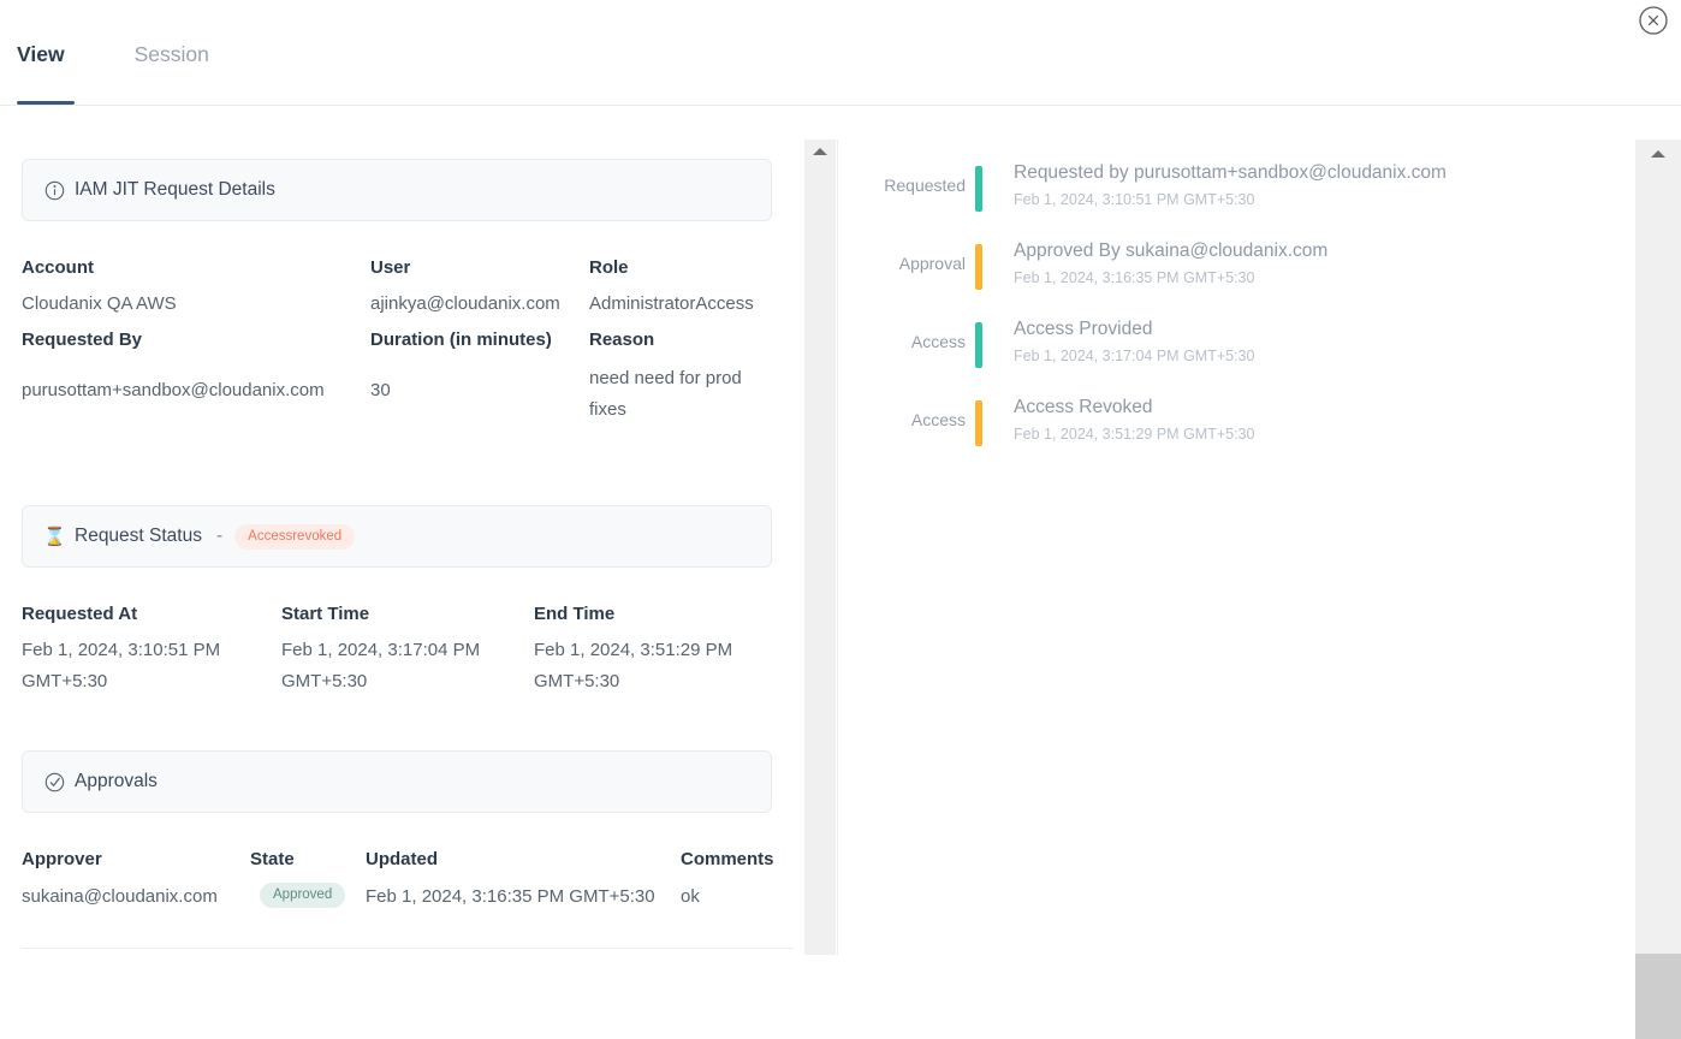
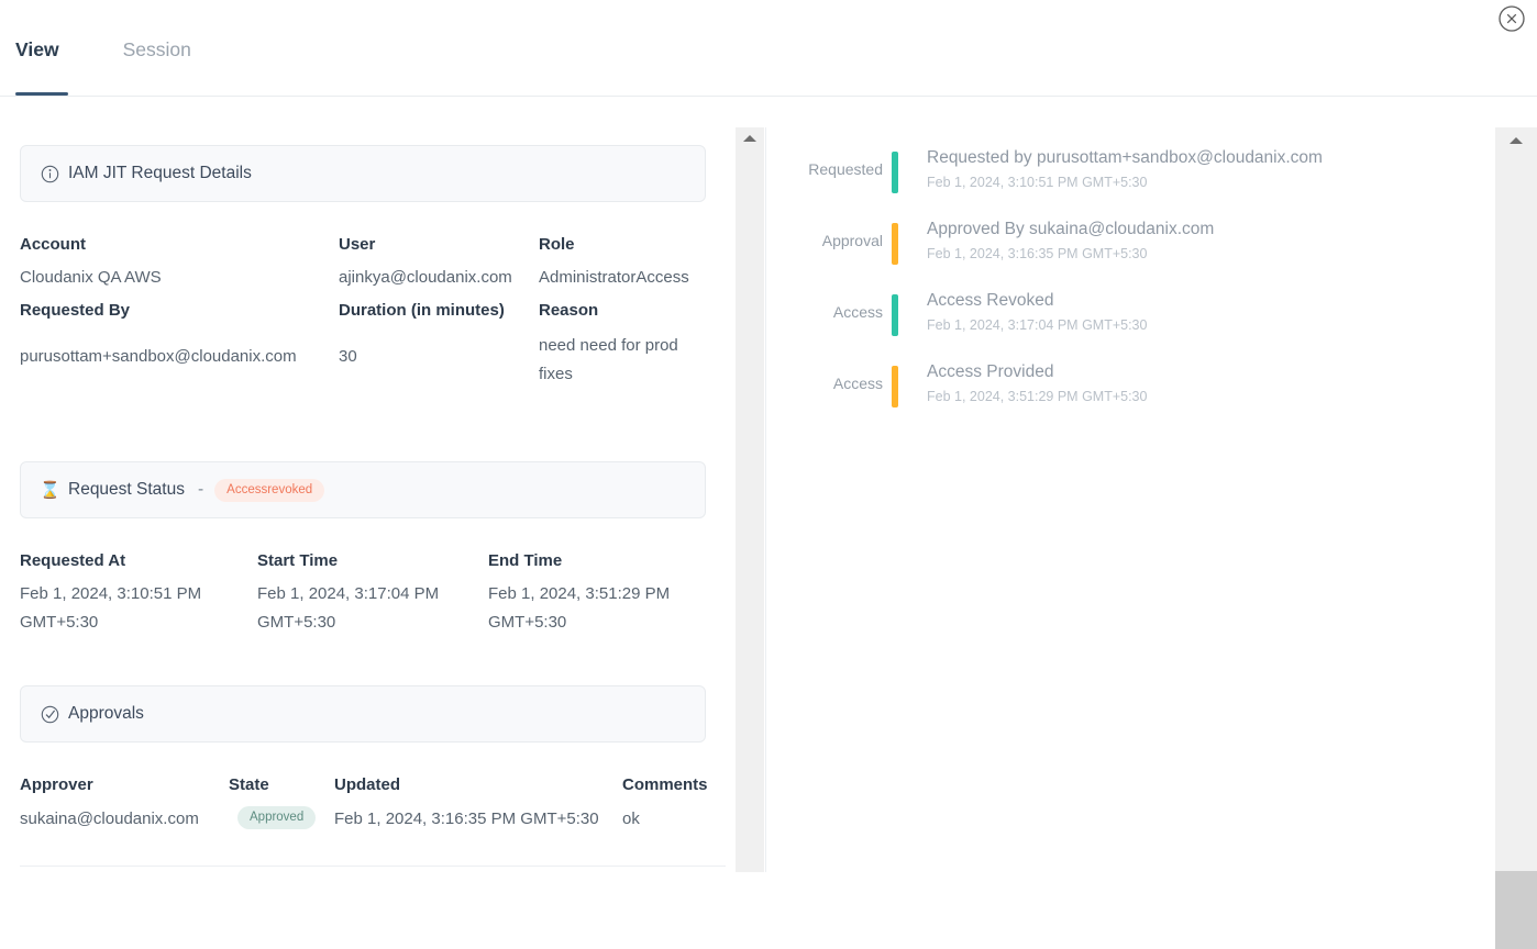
  View
  Session
  IAM JIT Request Details
  Account
  Cloudanix QA AWS
  User
  ajinkya@cloudanix.com
  Role
  AdministratorAccess
  Requested By
  purusottam+sandbox@cloudanix.com
  Duration (in minutes)
  30
  Reason
  need need for prod fixes
  ⌛
  Request Status
  -
  Accessrevoked
  Requested At
  Feb 1, 2024, 3:10:51 PM GMT+5:30
  Start Time
  Feb 1, 2024, 3:17:04 PM GMT+5:30
  End Time
  Feb 1, 2024, 3:51:29 PM GMT+5:30
  Approvals
  Approver
  State
  Updated
  Comments
  sukaina@cloudanix.com
  Approved
  Feb 1, 2024, 3:16:35 PM GMT+5:30
  ok
  Requested
  Requested by purusottam+sandbox@cloudanix.com
  Feb 1, 2024, 3:10:51 PM GMT+5:30
  Approval
  Approved By sukaina@cloudanix.com
  Feb 1, 2024, 3:16:35 PM GMT+5:30
  Access
- Access Provided
+ Access Revoked
  Feb 1, 2024, 3:17:04 PM GMT+5:30
  Access
- Access Revoked
+ Access Provided
  Feb 1, 2024, 3:51:29 PM GMT+5:30
